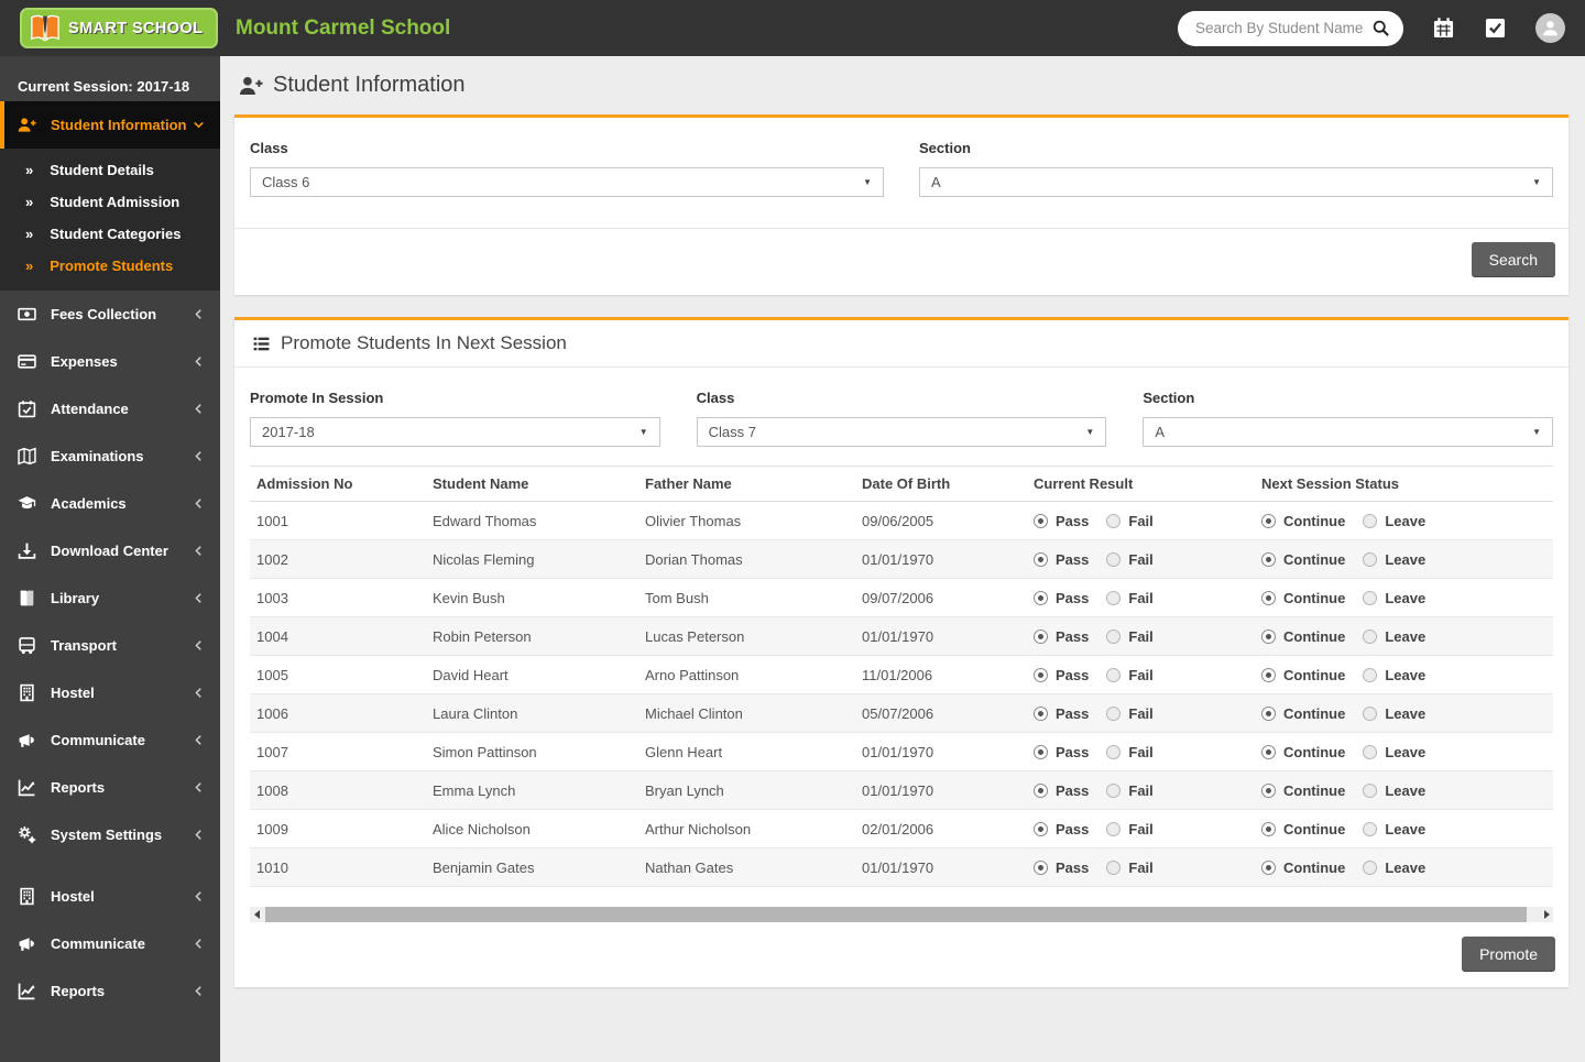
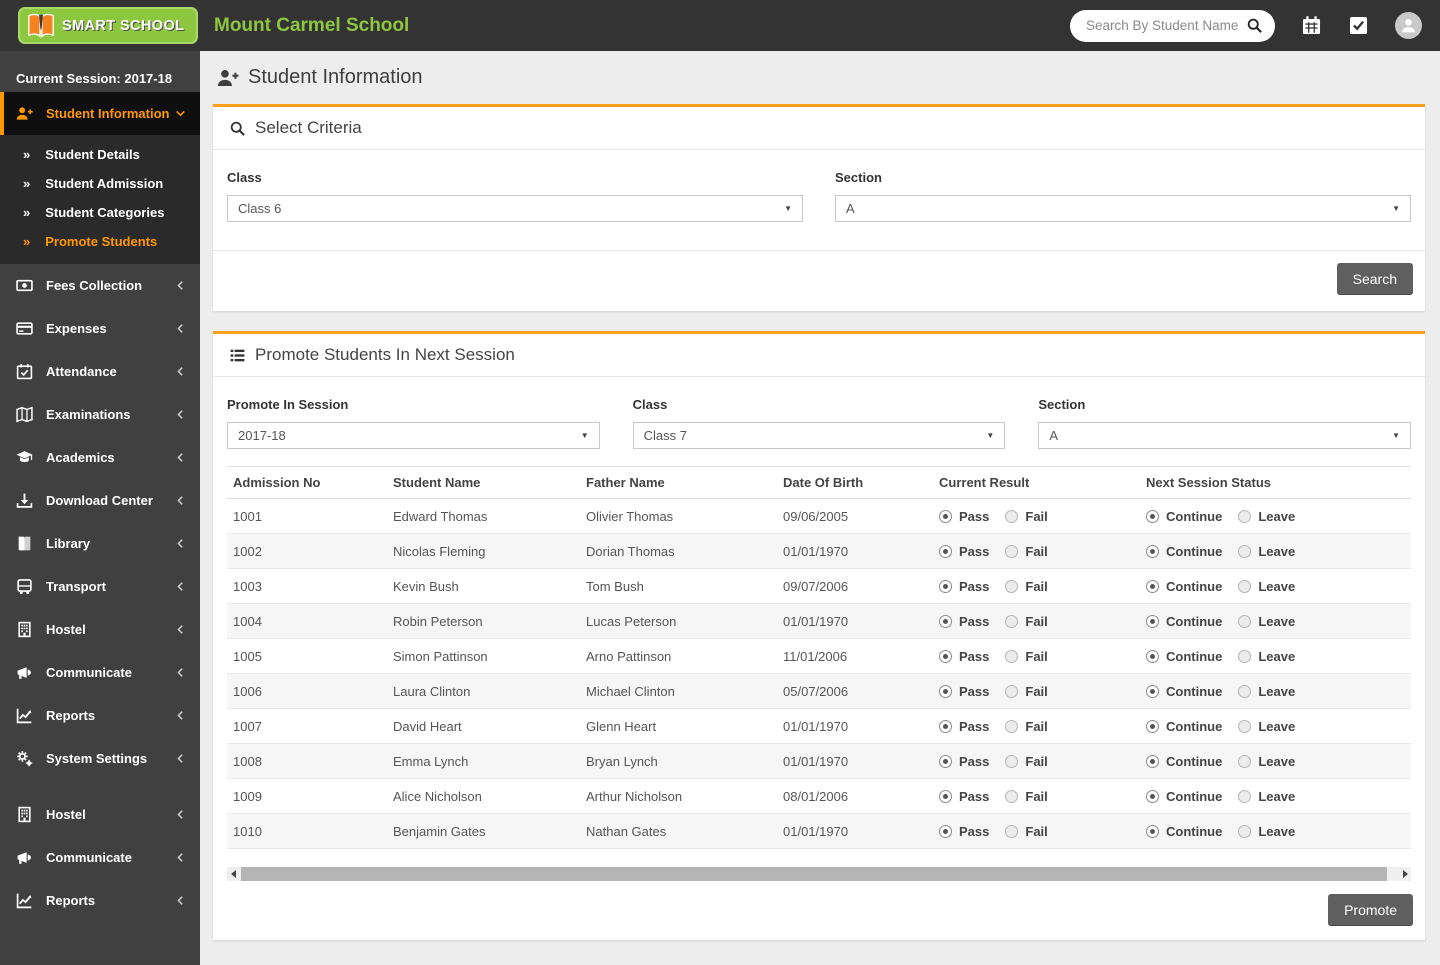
  SMART SCHOOL
  Mount Carmel School
  Search By Student Name
  Current Session: 2017-18
  Student Information
  »
  Student Details
  »
  Student Admission
  »
  Student Categories
  »
  Promote Students
  Fees Collection
  Expenses
  Attendance
  Examinations
  Academics
  Download Center
  Library
  Transport
  Hostel
  Communicate
  Reports
  System Settings
  Hostel
  Communicate
  Reports
  Student Information
+ Select Criteria
  Class
  Class 6
  ▼
  Section
  A
  ▼
  Search
  Promote Students In Next Session
  Promote In Session
  2017-18
  ▼
  Class
  Class 7
  ▼
  Section
  A
  ▼
  Admission No	Student Name	Father Name	Date Of Birth	Current Result	Next Session Status
  1001	Edward Thomas	Olivier Thomas	09/06/2005	Pass Fail	Continue Leave
  1002	Nicolas Fleming	Dorian Thomas	01/01/1970	Pass Fail	Continue Leave
  1003	Kevin Bush	Tom Bush	09/07/2006	Pass Fail	Continue Leave
  1004	Robin Peterson	Lucas Peterson	01/01/1970	Pass Fail	Continue Leave
- 1005	David Heart	Arno Pattinson	11/01/2006	Pass Fail	Continue Leave
+ 1005	Simon Pattinson	Arno Pattinson	11/01/2006	Pass Fail	Continue Leave
  1006	Laura Clinton	Michael Clinton	05/07/2006	Pass Fail	Continue Leave
- 1007	Simon Pattinson	Glenn Heart	01/01/1970	Pass Fail	Continue Leave
+ 1007	David Heart	Glenn Heart	01/01/1970	Pass Fail	Continue Leave
  1008	Emma Lynch	Bryan Lynch	01/01/1970	Pass Fail	Continue Leave
- 1009	Alice Nicholson	Arthur Nicholson	02/01/2006	Pass Fail	Continue Leave
+ 1009	Alice Nicholson	Arthur Nicholson	08/01/2006	Pass Fail	Continue Leave
  1010	Benjamin Gates	Nathan Gates	01/01/1970	Pass Fail	Continue Leave
  Promote
